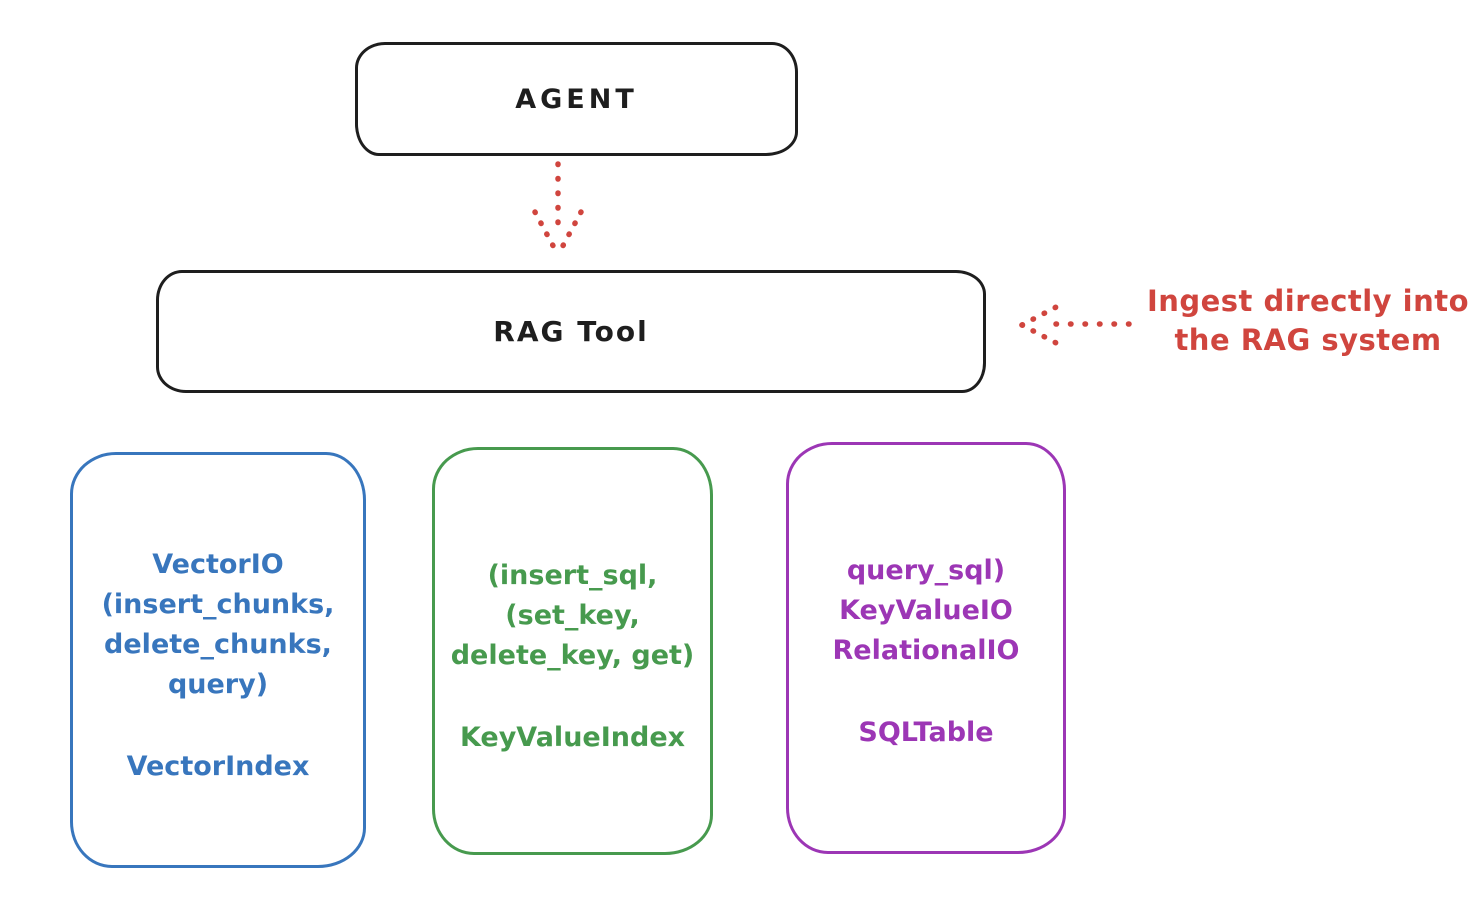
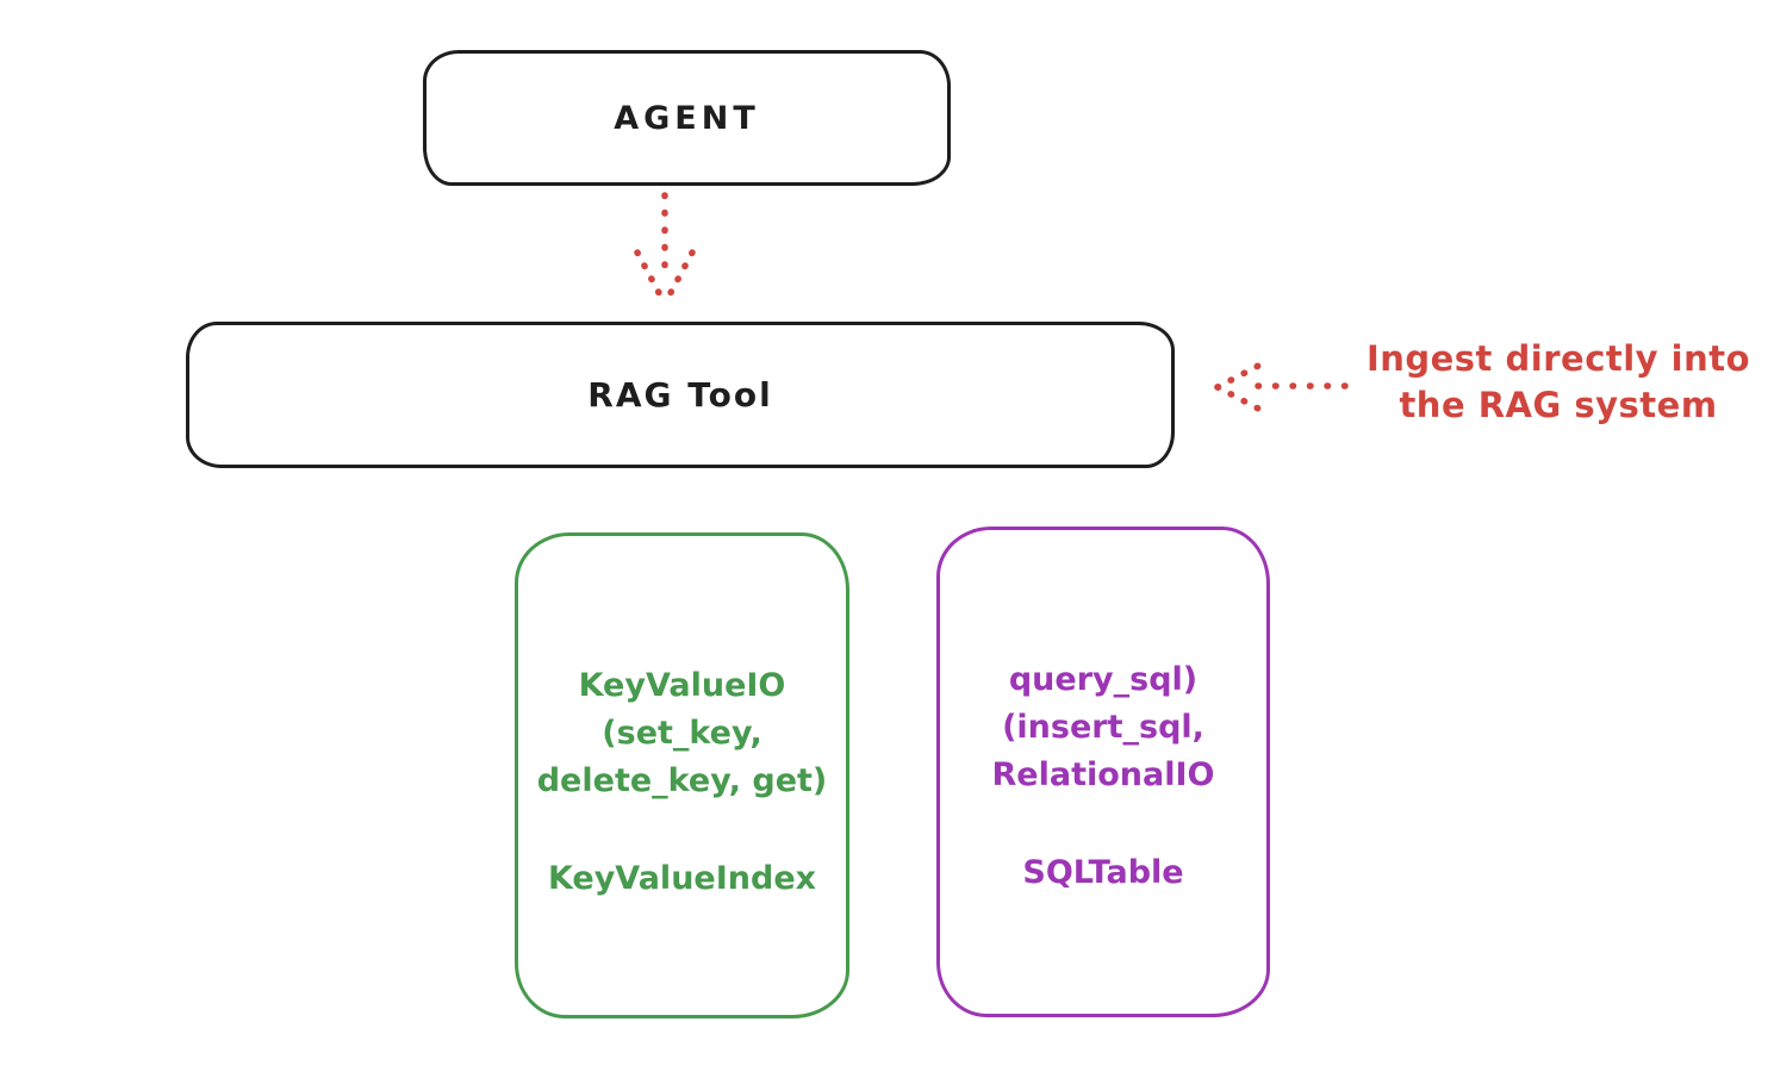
  AGENT
  RAG Tool
  Ingest directly into
  the RAG system
- VectorIO
- (insert_chunks,
- delete_chunks,
- query)
- VectorIndex
- (insert_sql,
+ KeyValueIO
  (set_key,
  delete_key, get)
  KeyValueIndex
  query_sql)
- KeyValueIO
+ (insert_sql,
  RelationalIO
  SQLTable
